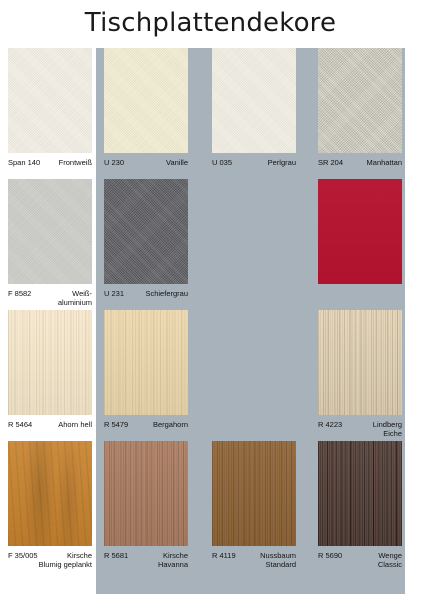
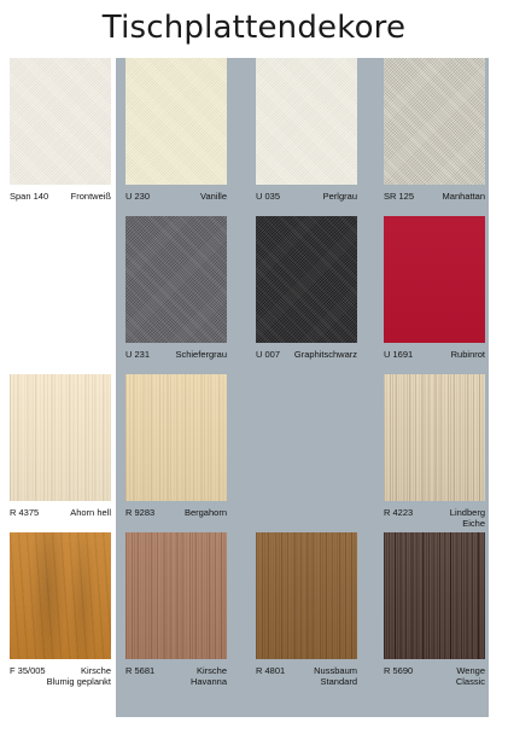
  Tischplattendekore
  Span 140
  Frontweiß
  U 230
  Vanille
  U 035
  Perlgrau
- SR 204
+ SR 125
  Manhattan
- F 8582
- Weiß-
- aluminium
  U 231
  Schiefergrau
+ U 007
+ Graphitschwarz
+ U 1691
+ Rubinrot
- R 5464
+ R 4375
  Ahorn hell
- R 5479
+ R 9283
  Bergahorn
  R 4223
  Lindberg
  Eiche
  F 35/005
  Kirsche
  Blumig geplankt
  R 5681
  Kirsche
  Havanna
- R 4119
+ R 4801
  Nussbaum
  Standard
  R 5690
  Wenge
  Classic
